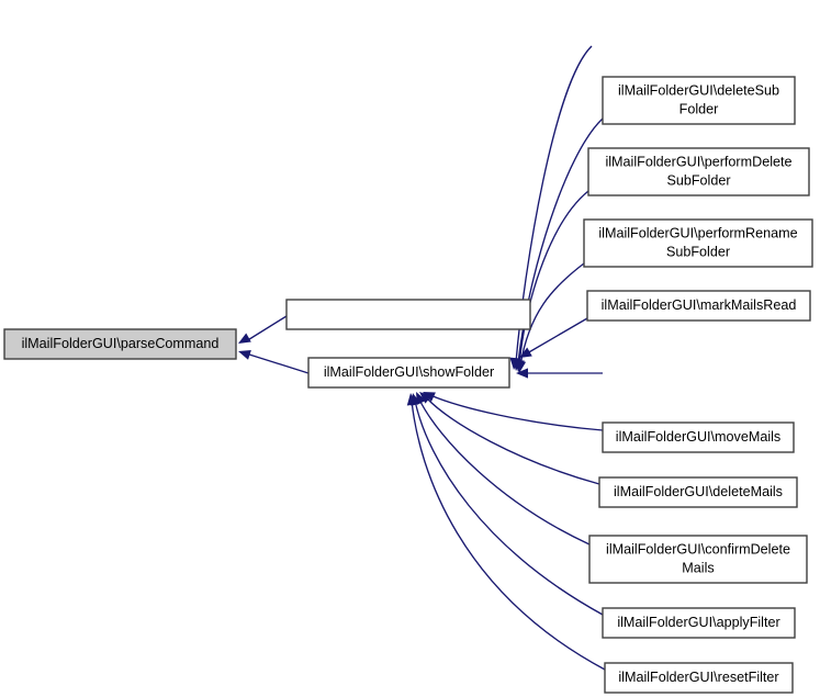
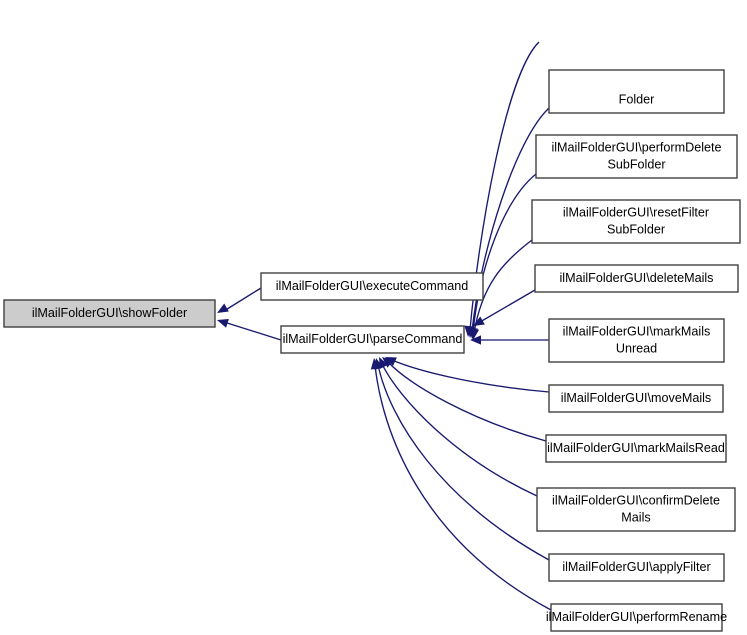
- ilMailFolderGUI\parseCommand
+ ilMailFolderGUI\showFolder
+ ilMailFolderGUI\executeCommand
- ilMailFolderGUI\showFolder
+ ilMailFolderGUI\parseCommand
- ilMailFolderGUI\deleteSub
  Folder
  ilMailFolderGUI\performDelete
  SubFolder
- ilMailFolderGUI\performRename
+ ilMailFolderGUI\resetFilter
  SubFolder
- ilMailFolderGUI\markMailsRead
+ ilMailFolderGUI\deleteMails
+ ilMailFolderGUI\markMails
+ Unread
  ilMailFolderGUI\moveMails
- ilMailFolderGUI\deleteMails
+ ilMailFolderGUI\markMailsRead
  ilMailFolderGUI\confirmDelete
  Mails
  ilMailFolderGUI\applyFilter
- ilMailFolderGUI\resetFilter
+ ilMailFolderGUI\performRename
